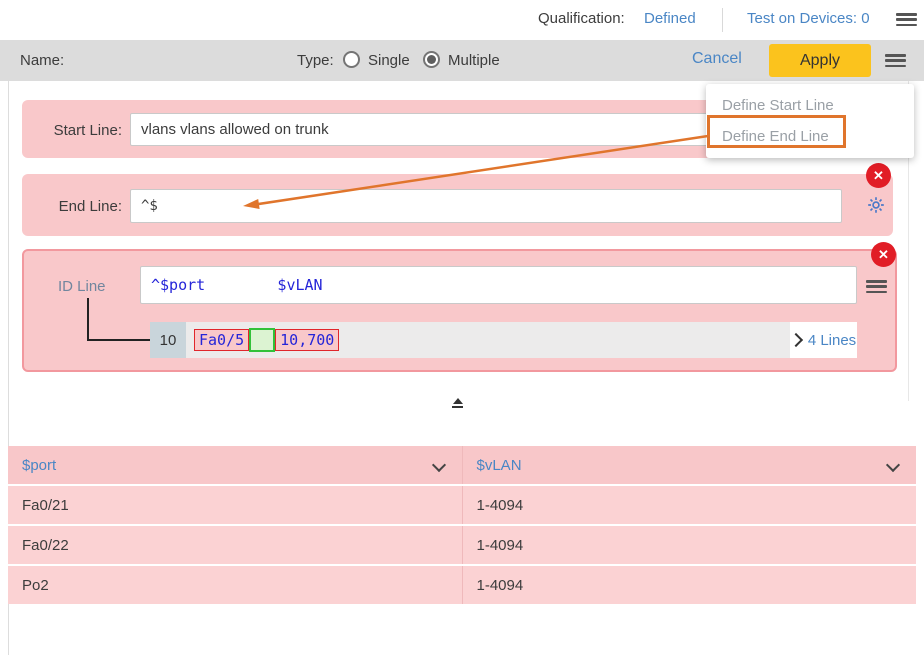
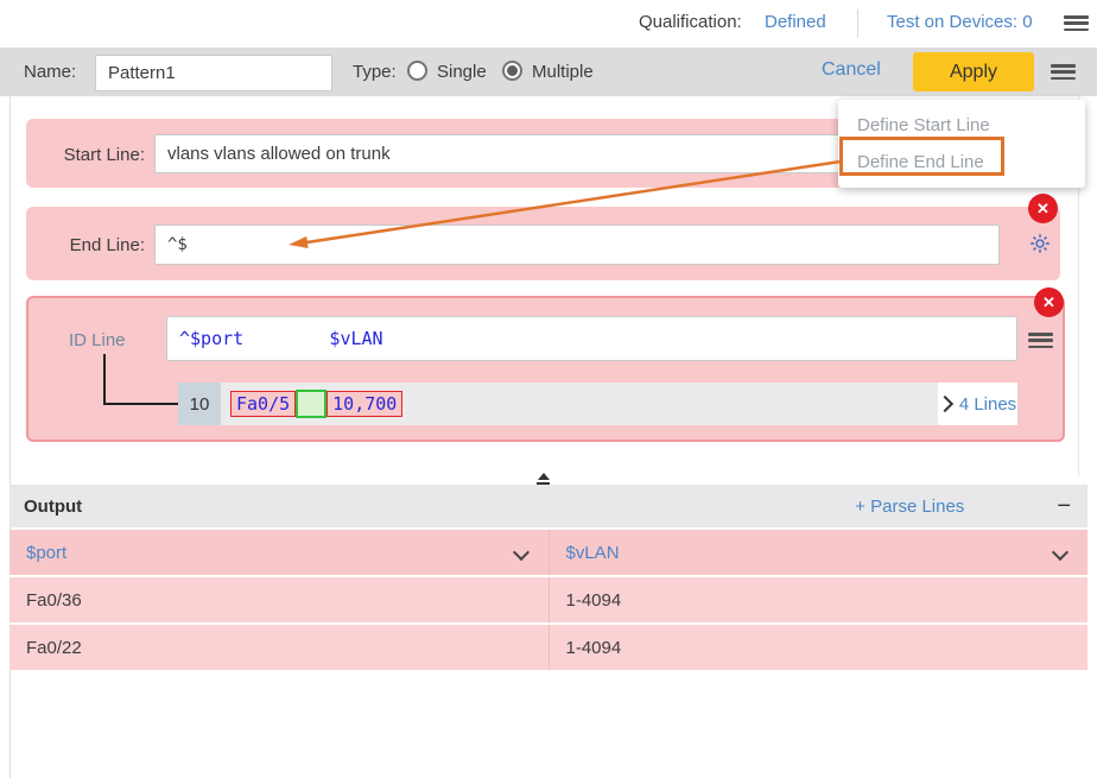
  Qualification:
  Defined
  Test on Devices: 0
  Name:
+ Pattern1
  Type:
  Single
  Multiple
  Cancel
  Apply
  Start Line:
  vlans vlans allowed on trunk
  End Line:
  ^$
  ✕
  ID Line
  ^$port $vLAN
  ✕
  10
  Fa0/5
  10,700
  4 Lines
  Define Start Line
  Define End Line
+ Output
+ + Parse Lines
+ −
  $port	$vLAN
- Fa0/21	1-4094
+ Fa0/36	1-4094
  Fa0/22	1-4094
- Po2	1-4094
